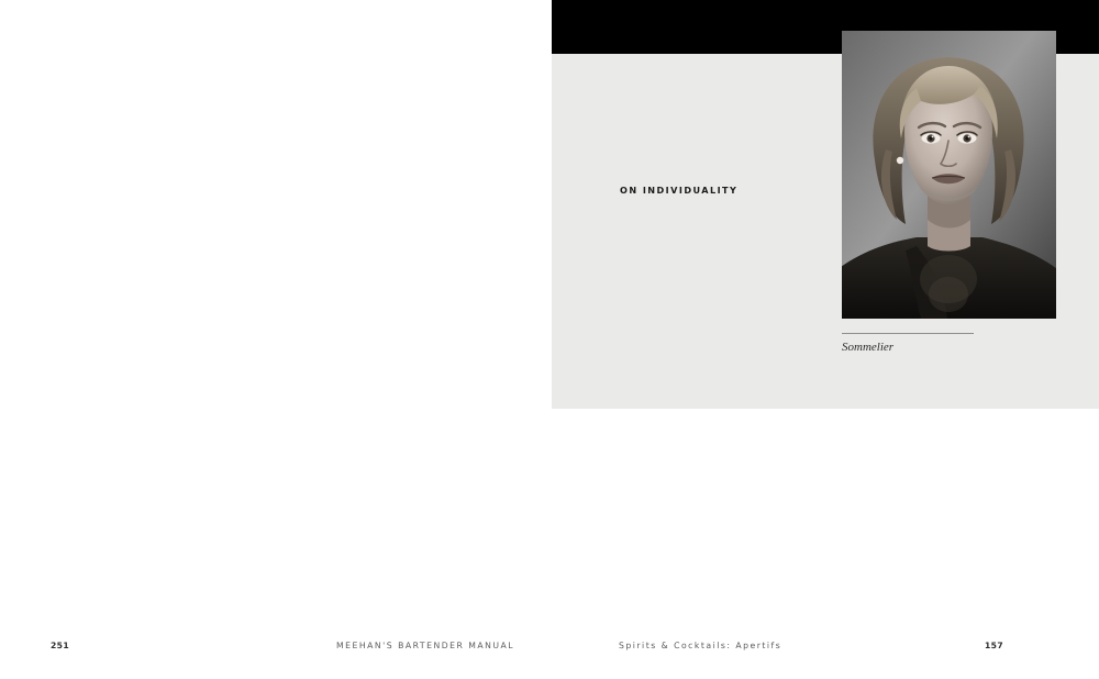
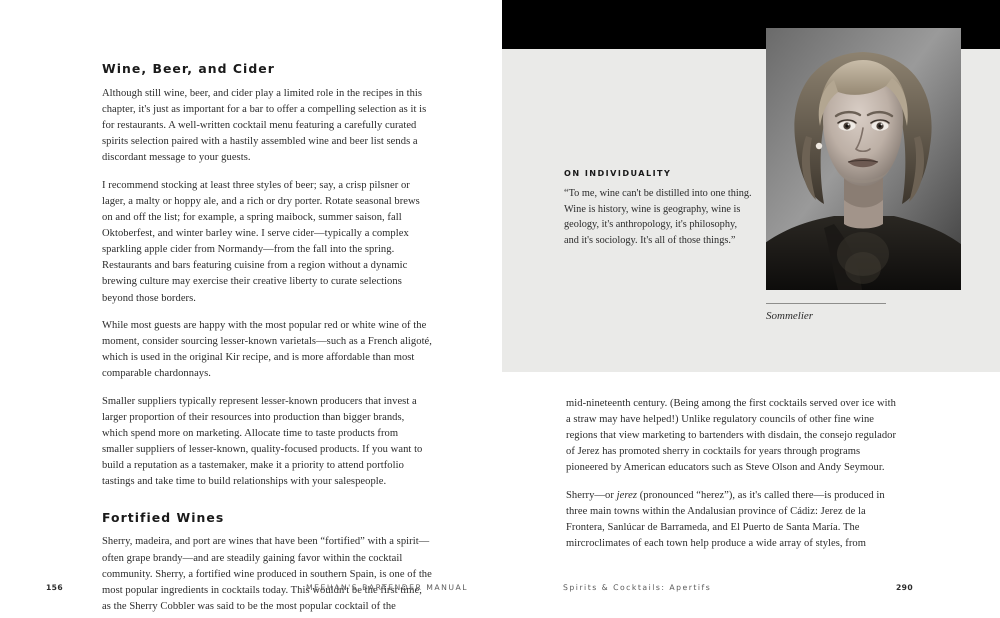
+ Wine, Beer, and Cider
+ Although still wine, beer, and cider play a limited role in the recipes in this chapter, it's just as important for a bar to offer a compelling selection as it is for restaurants. A well-written cocktail menu featuring a carefully curated spirits selection paired with a hastily assembled wine and beer list sends a discordant message to your guests.
+ I recommend stocking at least three styles of beer; say, a crisp pilsner or lager, a malty or hoppy ale, and a rich or dry porter. Rotate seasonal brews on and off the list; for example, a spring maibock, summer saison, fall Oktoberfest, and winter barley wine. I serve cider—typically a complex sparkling apple cider from Normandy—from the fall into the spring. Restaurants and bars featuring cuisine from a region without a dynamic brewing culture may exercise their creative liberty to curate selections beyond those borders.
+ While most guests are happy with the most popular red or white wine of the moment, consider sourcing lesser-known varietals—such as a French aligoté, which is used in the original Kir recipe, and is more affordable than most comparable chardonnays.
+ Smaller suppliers typically represent lesser-known producers that invest a larger proportion of their resources into production than bigger brands, which spend more on marketing. Allocate time to taste products from smaller suppliers of lesser-known, quality-focused products. If you want to build a reputation as a tastemaker, make it a priority to attend portfolio tastings and take time to build relationships with your salespeople.
+ Fortified Wines
+ Sherry, madeira, and port are wines that have been “fortified” with a spirit—often grape brandy—and are steadily gaining favor within the cocktail community. Sherry, a fortified wine produced in southern Spain, is one of the most popular ingredients in cocktails today. This wouldn't be the first time, as the Sherry Cobbler was said to be the most popular cocktail of the
- 251
+ 156
  MEEHAN'S BARTENDER MANUAL
  ON INDIVIDUALITY
+ “To me, wine can't be distilled into one thing. Wine is history, wine is geography, wine is geology, it's anthropology, it's philosophy, and it's sociology. It's all of those things.”
  Sommelier
+ mid-nineteenth century. (Being among the first cocktails served over ice with a straw may have helped!) Unlike regulatory councils of other fine wine regions that view marketing to bartenders with disdain, the consejo regulador of Jerez has promoted sherry in cocktails for years through programs pioneered by American educators such as Steve Olson and Andy Seymour.
+ Sherry—or jerez (pronounced “herez”), as it's called there—is produced in three main towns within the Andalusian province of Cádiz: Jerez de la Frontera, Sanlúcar de Barrameda, and El Puerto de Santa María. The mircroclimates of each town help produce a wide array of styles, from
  Spirits & Cocktails: Apertifs
- 157
+ 290
